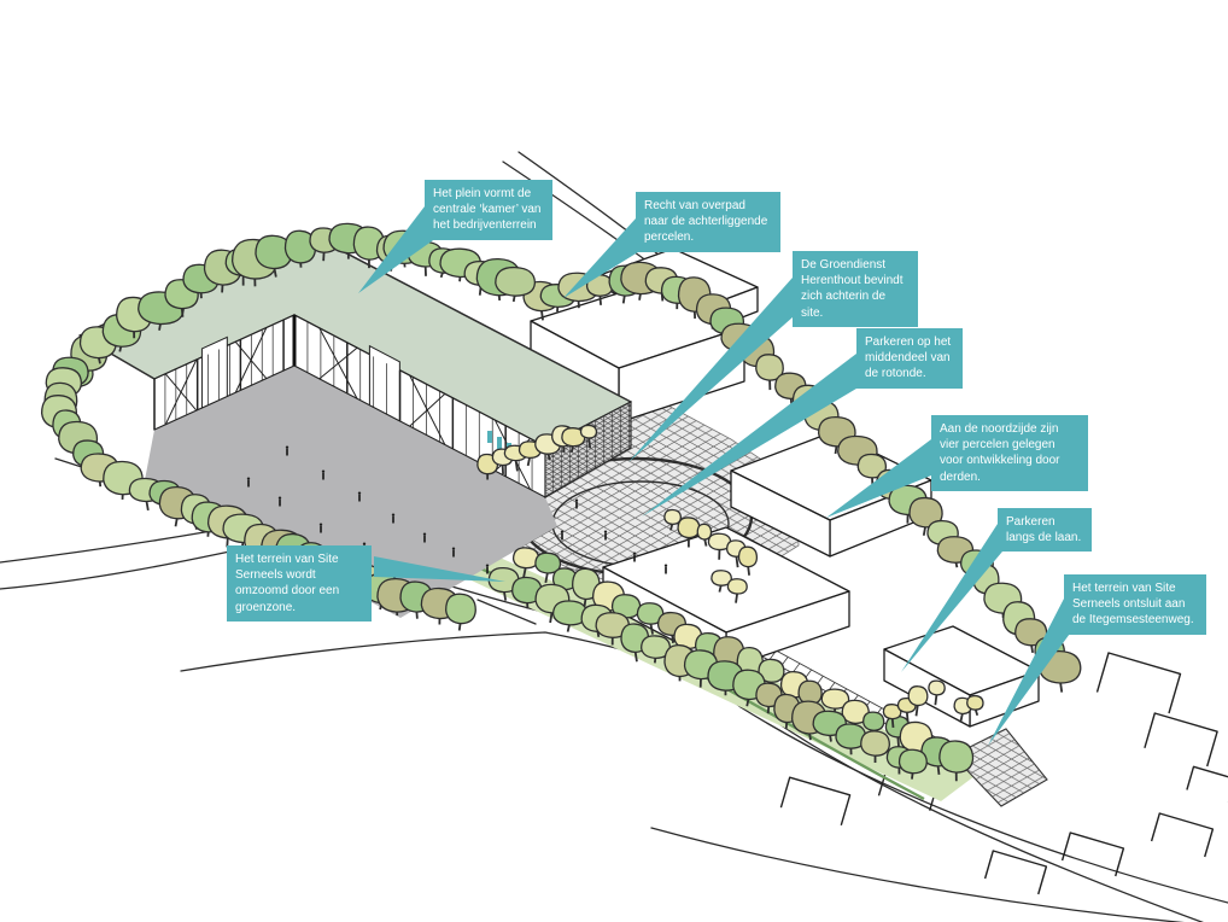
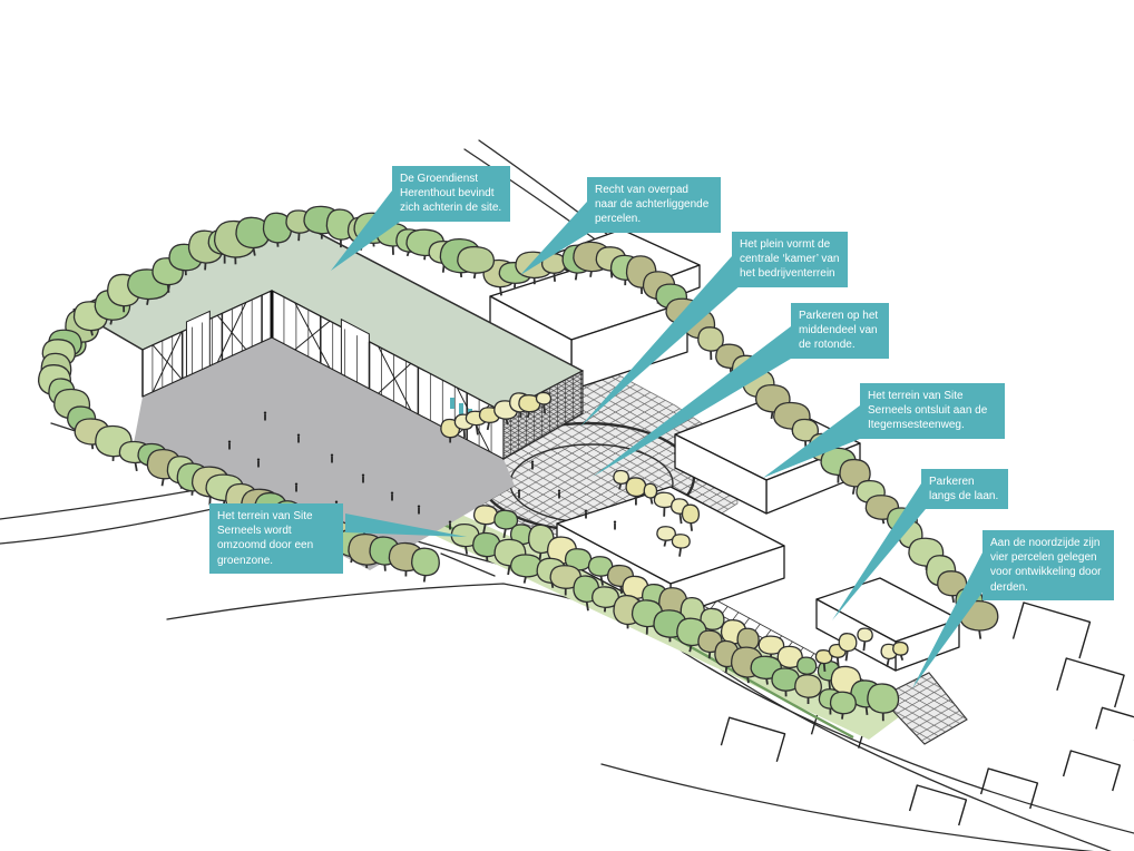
- Het plein vormt de centrale ‘kamer’ van het bedrijventerrein
+ De Groendienst Herenthout bevindt zich achterin de site.
  Recht van overpad naar de achterliggende percelen.
- De Groendienst Herenthout bevindt zich achterin de site.
+ Het plein vormt de centrale ‘kamer’ van het bedrijventerrein
  Parkeren op het middendeel van de rotonde.
- Aan de noordzijde zijn vier percelen gelegen voor ontwikkeling door derden.
+ Het terrein van Site Serneels ontsluit aan de Itegemsesteenweg.
  Parkeren langs de laan.
- Het terrein van Site Serneels ontsluit aan de Itegemsesteenweg.
+ Aan de noordzijde zijn vier percelen gelegen voor ontwikkeling door derden.
  Het terrein van Site Serneels wordt omzoomd door een groenzone.
